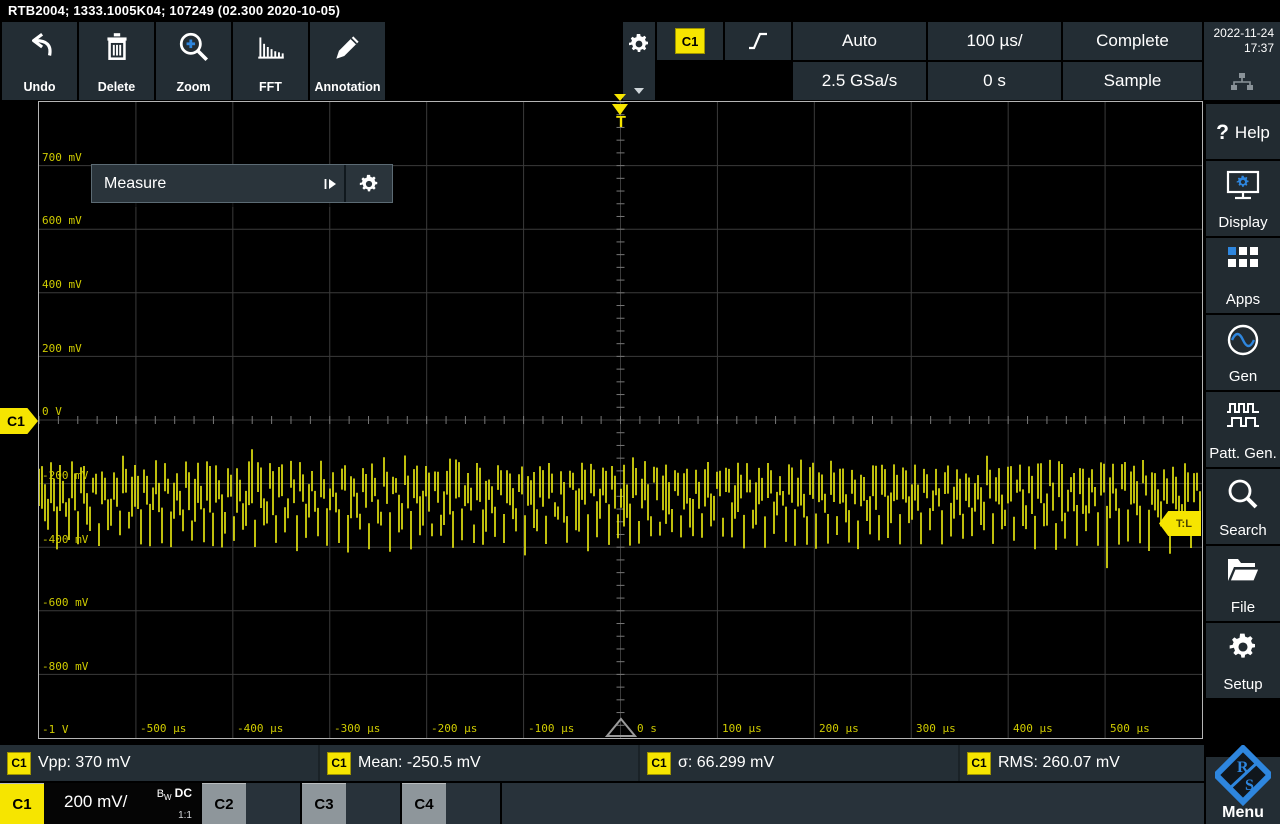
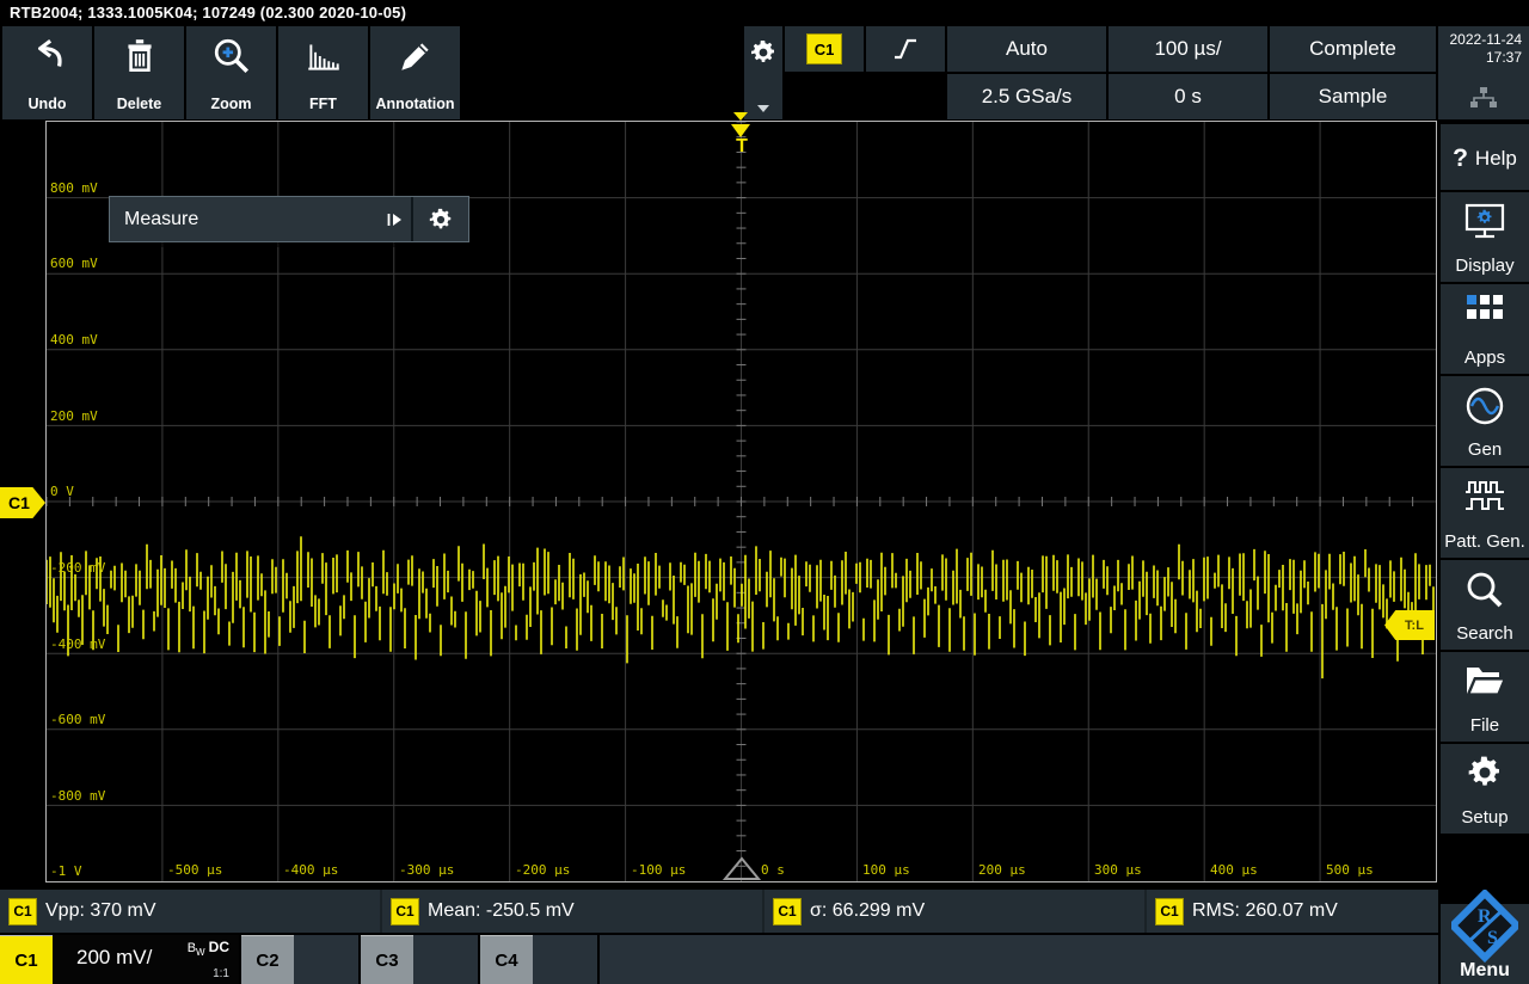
  RTB2004; 1333.1005K04; 107249 (02.300 2020-10-05)
  Undo
  Delete
  Zoom
  FFT
  Annotation
  C1
  Auto
  100 µs/
  Complete
  2.5 GSa/s
  0 s
  Sample
  2022-11-24
  17:37
- 700 mV
+ 800 mV
  600 mV
  400 mV
  200 mV
  0 V
  -200 mV
  -400 mV
  -600 mV
  -800 mV
  -1 V
  -500 µs
  -400 µs
  -300 µs
  -200 µs
  -100 µs
  0 s
  100 µs
  200 µs
  300 µs
  400 µs
  500 µs
  T
  T:L
  Measure
  C1
  C1
  Vpp: 370 mV
  C1
  Mean: -250.5 mV
  C1
  σ: 66.299 mV
  C1
  RMS: 260.07 mV
  C1
  200 mV/
  BW DC
  1:1
  C2
  C3
  C4
  ?
  Help
  Display
  Apps
  Gen
  Patt. Gen.
  Search
  File
  Setup
  R
  S
  Menu
